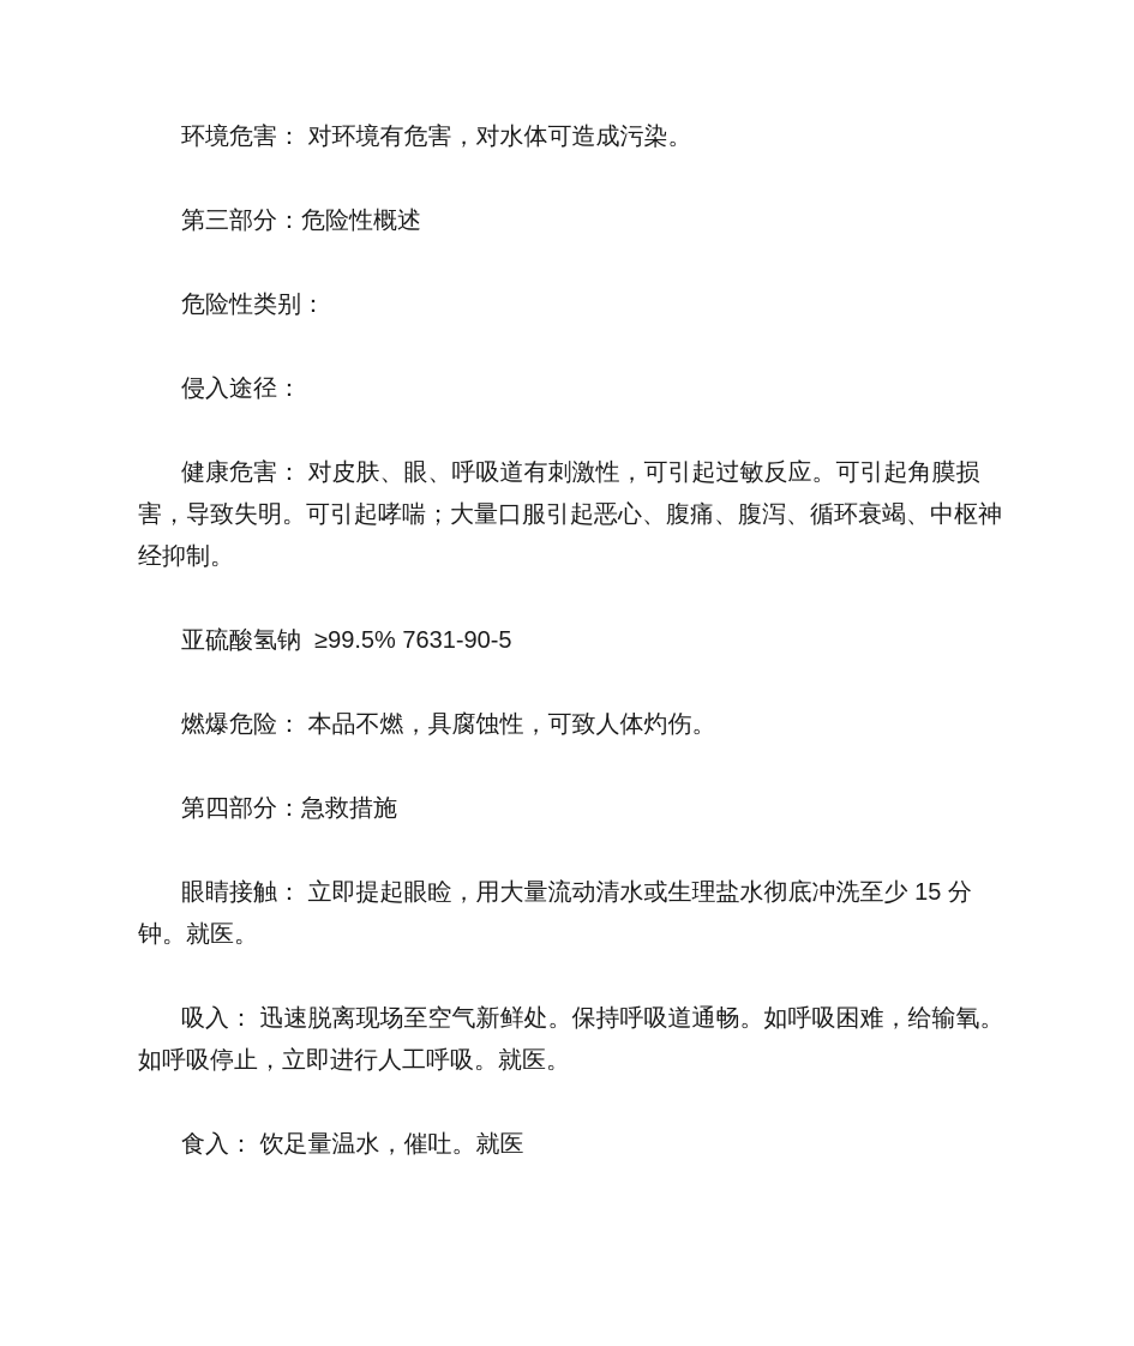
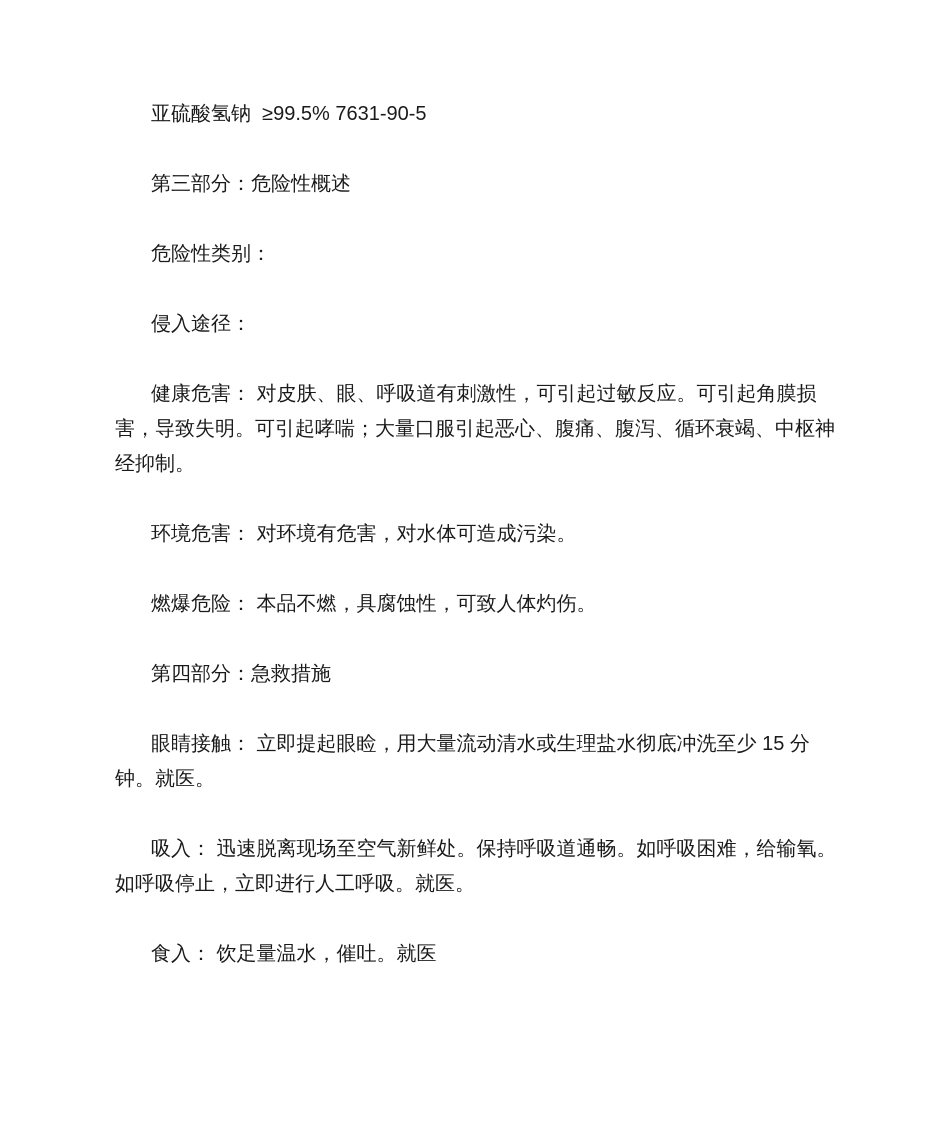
- 环境危害： 对环境有危害，对水体可造成污染。
+ 亚硫酸氢钠 ≥99.5% 7631-90-5
  第三部分：危险性概述
  危险性类别：
  侵入途径：
  健康危害： 对皮肤、眼、呼吸道有刺激性，可引起过敏反应。可引起角膜损害，导致失明。可引起哮喘；大量口服引起恶心、腹痛、腹泻、循环衰竭、中枢神经抑制。
- 亚硫酸氢钠 ≥99.5% 7631-90-5
+ 环境危害： 对环境有危害，对水体可造成污染。
  燃爆危险： 本品不燃，具腐蚀性，可致人体灼伤。
  第四部分：急救措施
  眼睛接触： 立即提起眼睑，用大量流动清水或生理盐水彻底冲洗至少 15 分钟。就医。
  吸入： 迅速脱离现场至空气新鲜处。保持呼吸道通畅。如呼吸困难，给输氧。如呼吸停止，立即进行人工呼吸。就医。
  食入： 饮足量温水，催吐。就医
